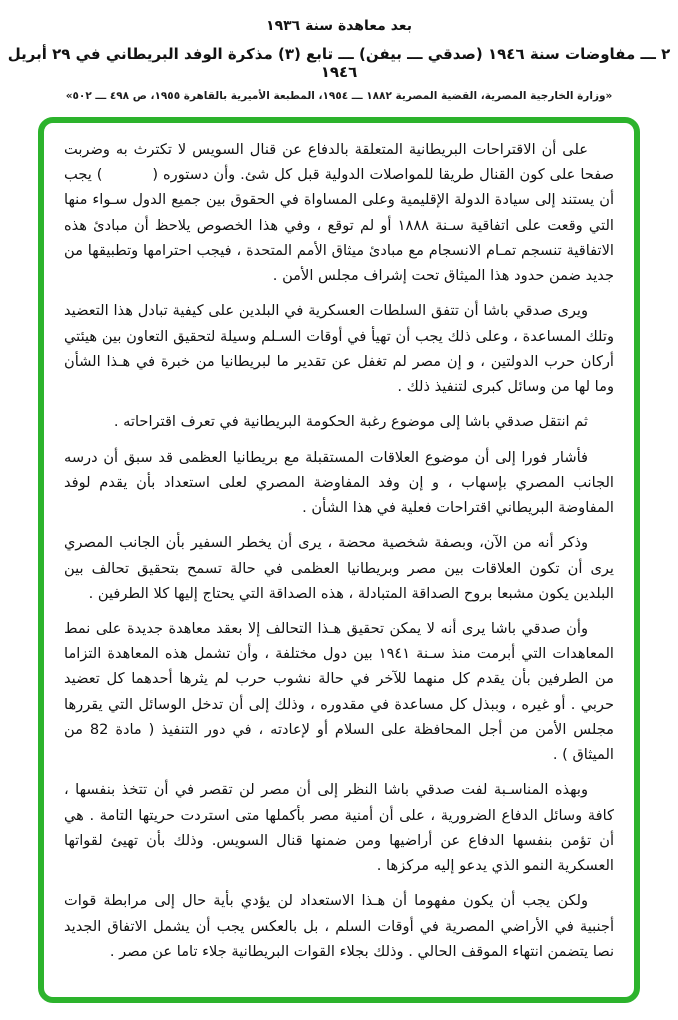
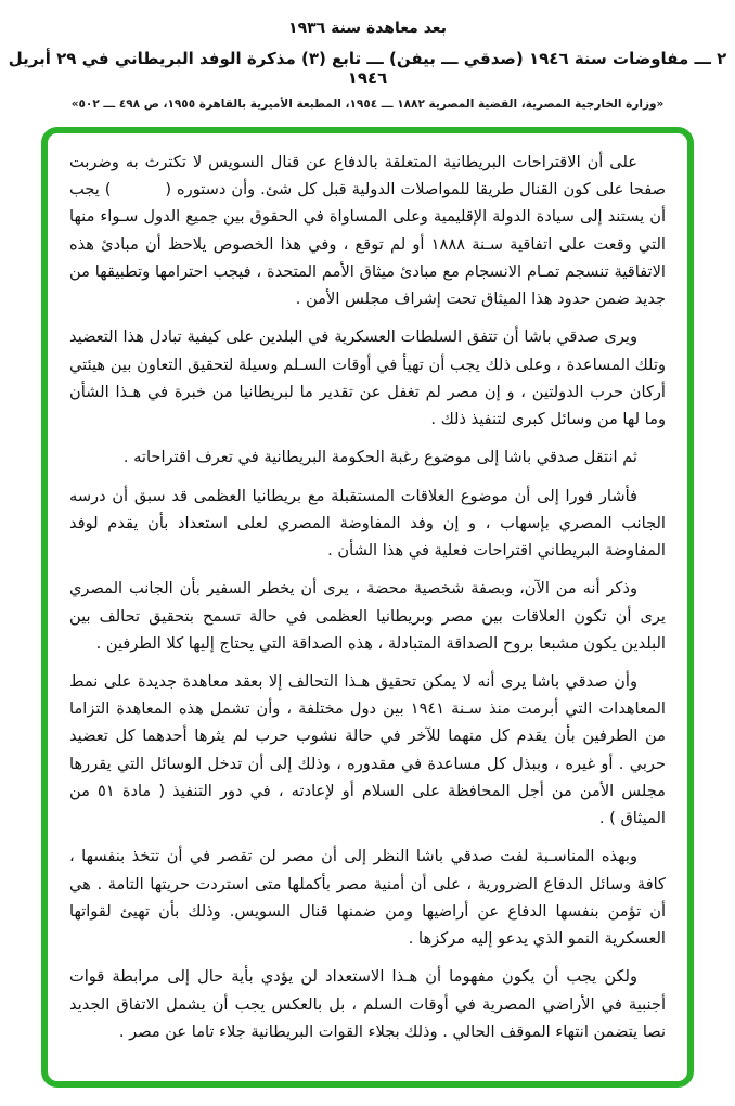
  بعد معاهدة سنة ١٩٣٦
  ٢ ـــ مفاوضات سنة ١٩٤٦ (صدقي ـــ بيفن) ـــ تابع (٣) مذكرة الوفد البريطاني في ٢٩ أبريل ١٩٤٦
  «وزارة الخارجية المصرية، القضية المصرية ١٨٨٢ ـــ ١٩٥٤، المطبعة الأميرية بالقاهرة ١٩٥٥، ص ٤٩٨ ـــ ٥٠٢»
  على أن الاقتراحات البريطانية المتعلقة بالدفاع عن قنال السويس لا تكترث به وضربت صفحا على كون القنال طريقا للمواصلات الدولية قبل كل شئ. وأن دستوره ( ) يجب أن يستند إلى سيادة الدولة الإقليمية وعلى المساواة في الحقوق بين جميع الدول سـواء منها التي وقعت على اتفاقية سـنة ١٨٨٨ أو لم توقع ، وفي هذا الخصوص يلاحظ أن مبادئ هذه الاتفاقية تنسجم تمـام الانسجام مع مبادئ ميثاق الأمم المتحدة ، فيجب احترامها وتطبيقها من جديد ضمن حدود هذا الميثاق تحت إشراف مجلس الأمن .
  ويرى صدقي باشا أن تتفق السلطات العسكرية في البلدين على كيفية تبادل هذا التعضيد وتلك المساعدة ، وعلى ذلك يجب أن تهيأ في أوقات السـلم وسيلة لتحقيق التعاون بين هيئتي أركان حرب الدولتين ، و إن مصر لم تغفل عن تقدير ما لبريطانيا من خبرة في هـذا الشأن وما لها من وسائل كبرى لتنفيذ ذلك .
  ثم انتقل صدقي باشا إلى موضوع رغبة الحكومة البريطانية في تعرف اقتراحاته .
  فأشار فورا إلى أن موضوع العلاقات المستقبلة مع بريطانيا العظمى قد سبق أن درسه الجانب المصري بإسهاب ، و إن وفد المفاوضة المصري لعلى استعداد بأن يقدم لوفد المفاوضة البريطاني اقتراحات فعلية في هذا الشأن .
  وذكر أنه من الآن، وبصفة شخصية محضة ، يرى أن يخطر السفير بأن الجانب المصري يرى أن تكون العلاقات بين مصر وبريطانيا العظمى في حالة تسمح بتحقيق تحالف بين البلدين يكون مشبعا بروح الصداقة المتبادلة ، هذه الصداقة التي يحتاج إليها كلا الطرفين .
- وأن صدقي باشا يرى أنه لا يمكن تحقيق هـذا التحالف إلا بعقد معاهدة جديدة على نمط المعاهدات التي أبرمت منذ سـنة ١٩٤١ بين دول مختلفة ، وأن تشمل هذه المعاهدة التزاما من الطرفين بأن يقدم كل منهما للآخر في حالة نشوب حرب لم يثرها أحدهما كل تعضيد حربي . أو غيره ، وببذل كل مساعدة في مقدوره ، وذلك إلى أن تدخل الوسائل التي يقررها مجلس الأمن من أجل المحافظة على السلام أو لإعادته ، في دور التنفيذ ( مادة 82 من الميثاق ) .
+ وأن صدقي باشا يرى أنه لا يمكن تحقيق هـذا التحالف إلا بعقد معاهدة جديدة على نمط المعاهدات التي أبرمت منذ سـنة ١٩٤١ بين دول مختلفة ، وأن تشمل هذه المعاهدة التزاما من الطرفين بأن يقدم كل منهما للآخر في حالة نشوب حرب لم يثرها أحدهما كل تعضيد حربي . أو غيره ، وببذل كل مساعدة في مقدوره ، وذلك إلى أن تدخل الوسائل التي يقررها مجلس الأمن من أجل المحافظة على السلام أو لإعادته ، في دور التنفيذ ( مادة ٥١ من الميثاق ) .
  وبهذه المناسـبة لفت صدقي باشا النظر إلى أن مصر لن تقصر في أن تتخذ بنفسها ، كافة وسائل الدفاع الضرورية ، على أن أمنية مصر بأكملها متى استردت حريتها التامة . هي أن تؤمن بنفسها الدفاع عن أراضيها ومن ضمنها قنال السويس. وذلك بأن تهيئ لقواتها العسكرية النمو الذي يدعو إليه مركزها .
  ولكن يجب أن يكون مفهوما أن هـذا الاستعداد لن يؤدي بأية حال إلى مرابطة قوات أجنبية في الأراضي المصرية في أوقات السلم ، بل بالعكس يجب أن يشمل الاتفاق الجديد نصا يتضمن انتهاء الموقف الحالي . وذلك بجلاء القوات البريطانية جلاء تاما عن مصر .
